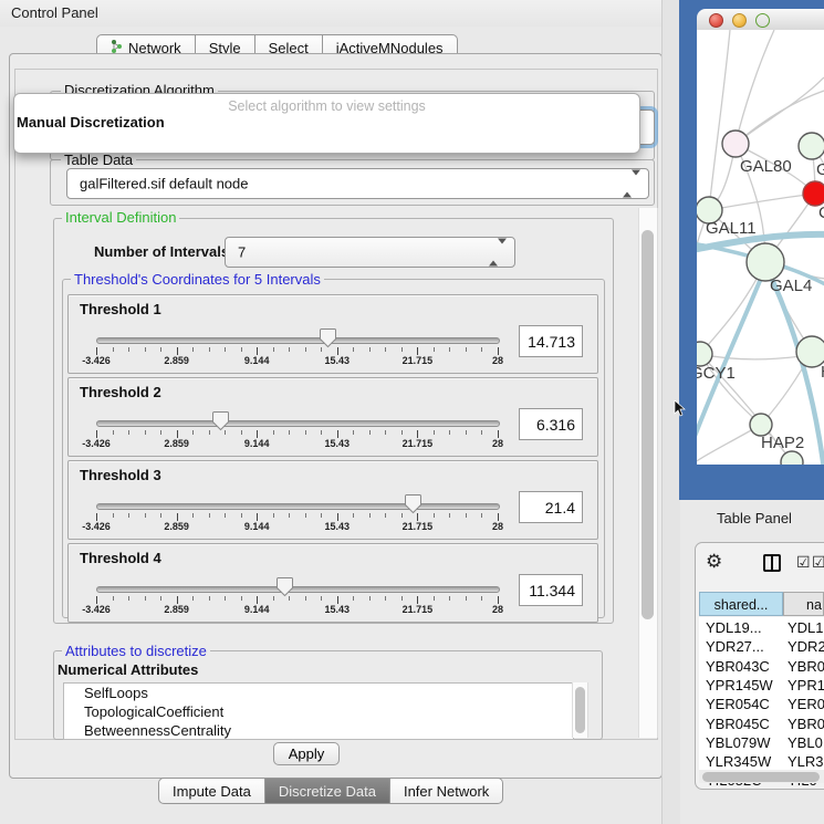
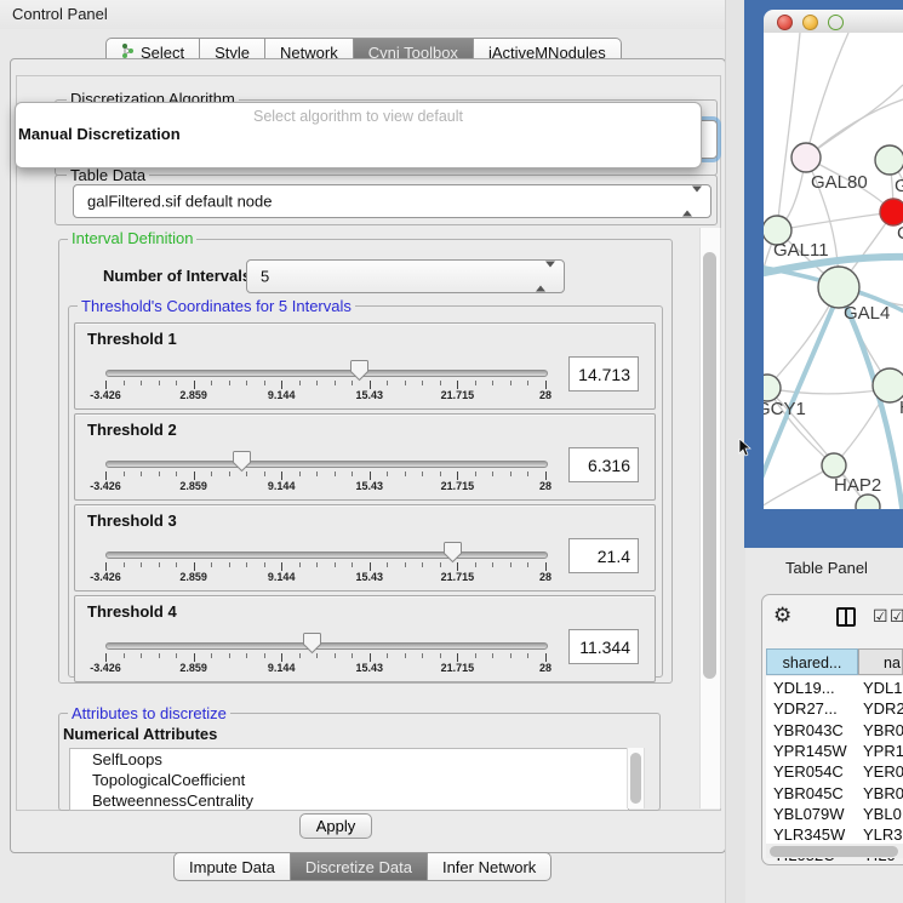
  Control Panel
- Network
+ Select
  Style
- Select
+ Network
+ Cyni Toolbox
  jActiveMNodules
  Discretization Algorithm
- Select algorithm to view settings
+ Select algorithm to view default
  Manual Discretization
  Table Data
  galFiltered.sif default node
  Interval Definition
  Number of Interval
- 7
+ 5
  Threshold's Coordinates for 5 Intervals
  Threshold 1
  -3.426
  2.859
  9.144
  15.43
  21.715
  28
  14.713
  Threshold 2
  -3.426
  2.859
  9.144
  15.43
  21.715
  28
  6.316
  Threshold 3
  -3.426
  2.859
  9.144
  15.43
  21.715
  28
  21.4
  Threshold 4
  -3.426
  2.859
  9.144
  15.43
  21.715
  28
  11.344
  Attributes to discretize
  Numerical Attributes
  SelfLoops
  TopologicalCoefficient
  BetweennessCentrality
  Apply
  Impute Data
  Discretize Data
  Infer Network
  GAL80
  GAL11
  GAL4
  GCY1
  HAP2
  Table Panel
  ⚙
  ☑
  ☑
  shared...
  na
  YDL19...
  YDL1
  YDR27...
  YDR2
  YBR043C
  YBR0
  YPR145W
  YPR1
  YER054C
  YER0
  YBR045C
  YBR0
  YBL079W
  YBL0
  YLR345W
  YLR3
